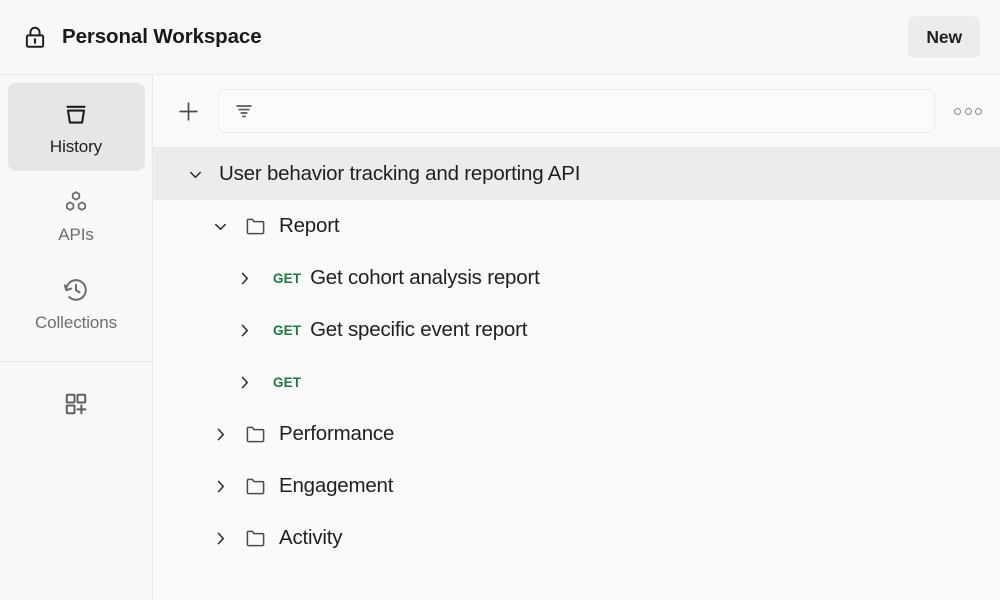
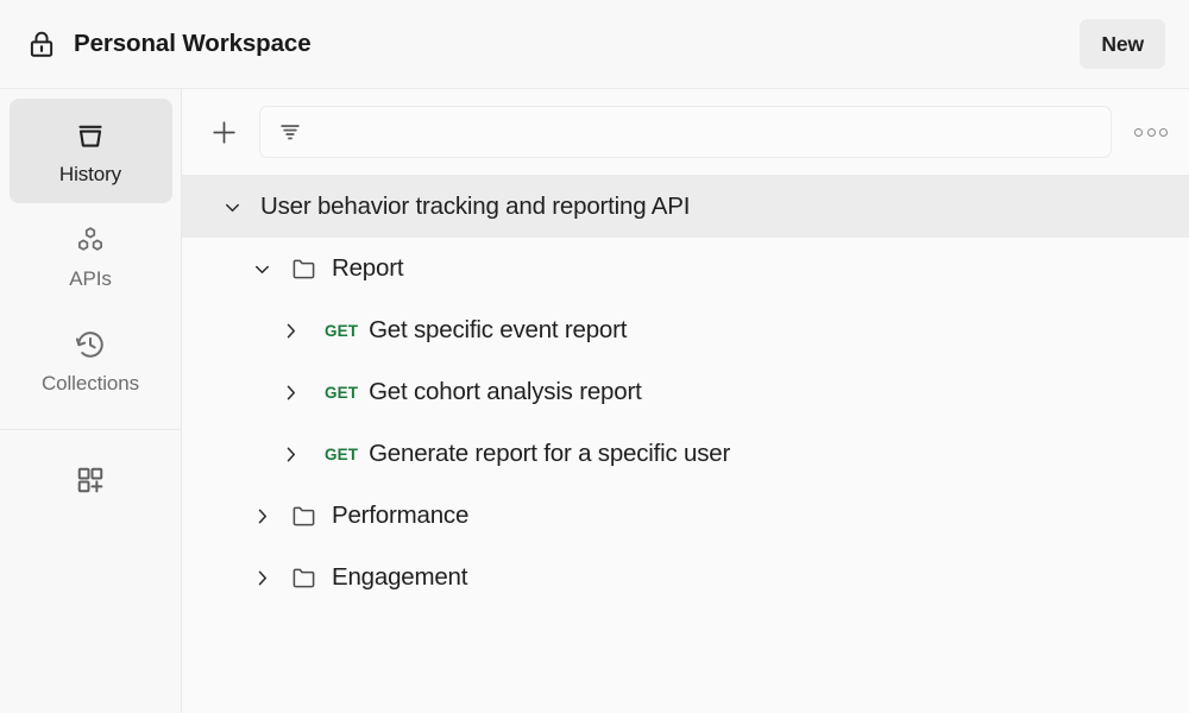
  Personal Workspace
  New
  History
  APIs
  Collections
  User behavior tracking and reporting API
  Report
  GET
- Get cohort analysis report
+ Get specific event report
  GET
- Get specific event report
+ Get cohort analysis report
  GET
+ Generate report for a specific user
  Performance
  Engagement
- Activity
